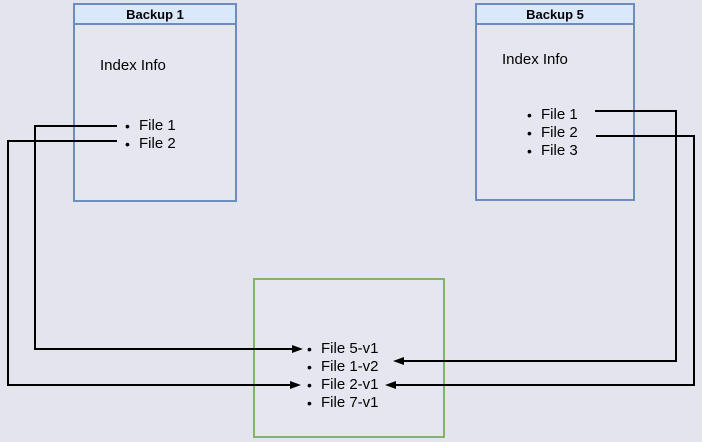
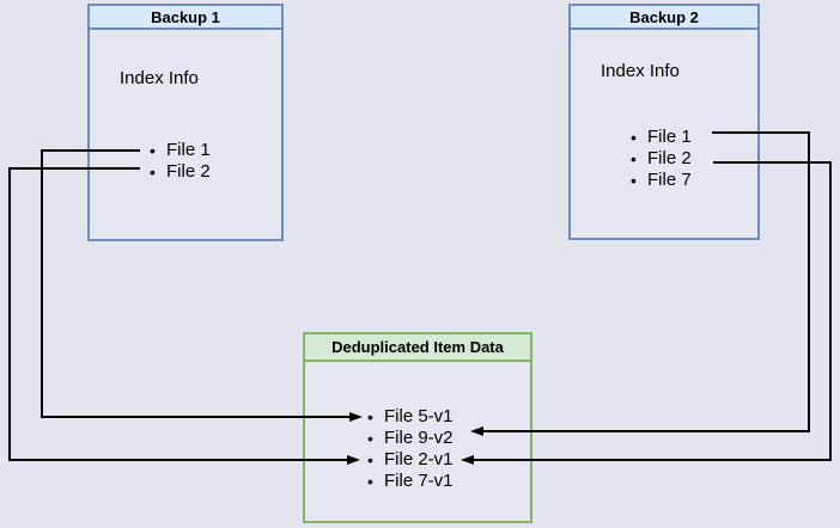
  Backup 1
  Index Info
  •
  File 1
  •
  File 2
- Backup 5
+ Backup 2
  Index Info
  •
  File 1
  •
  File 2
  •
- File 3
+ File 7
+ Deduplicated Item Data
  •
  File 5-v1
  •
- File 1-v2
+ File 9-v2
  •
  File 2-v1
  •
  File 7-v1
